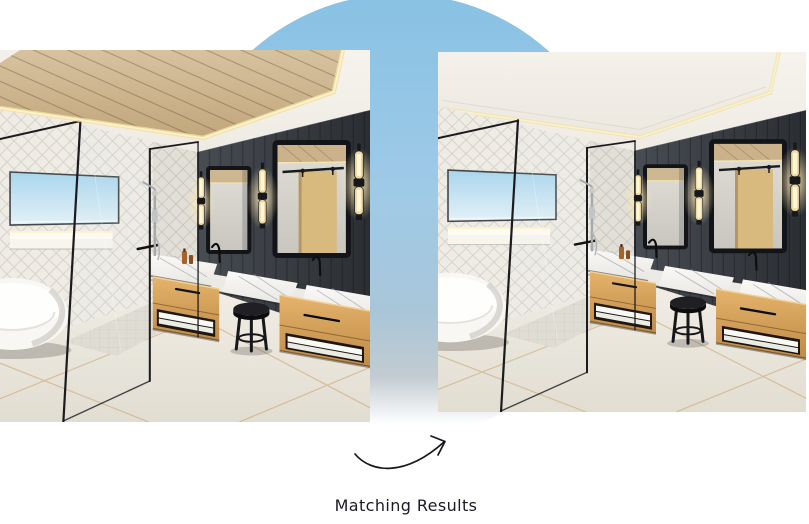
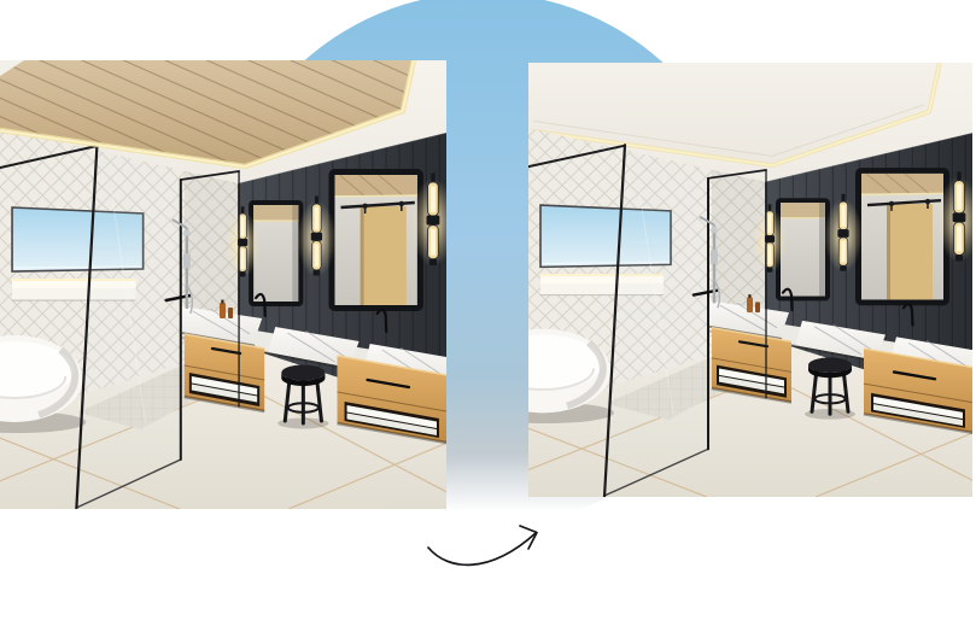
- Matching Results
